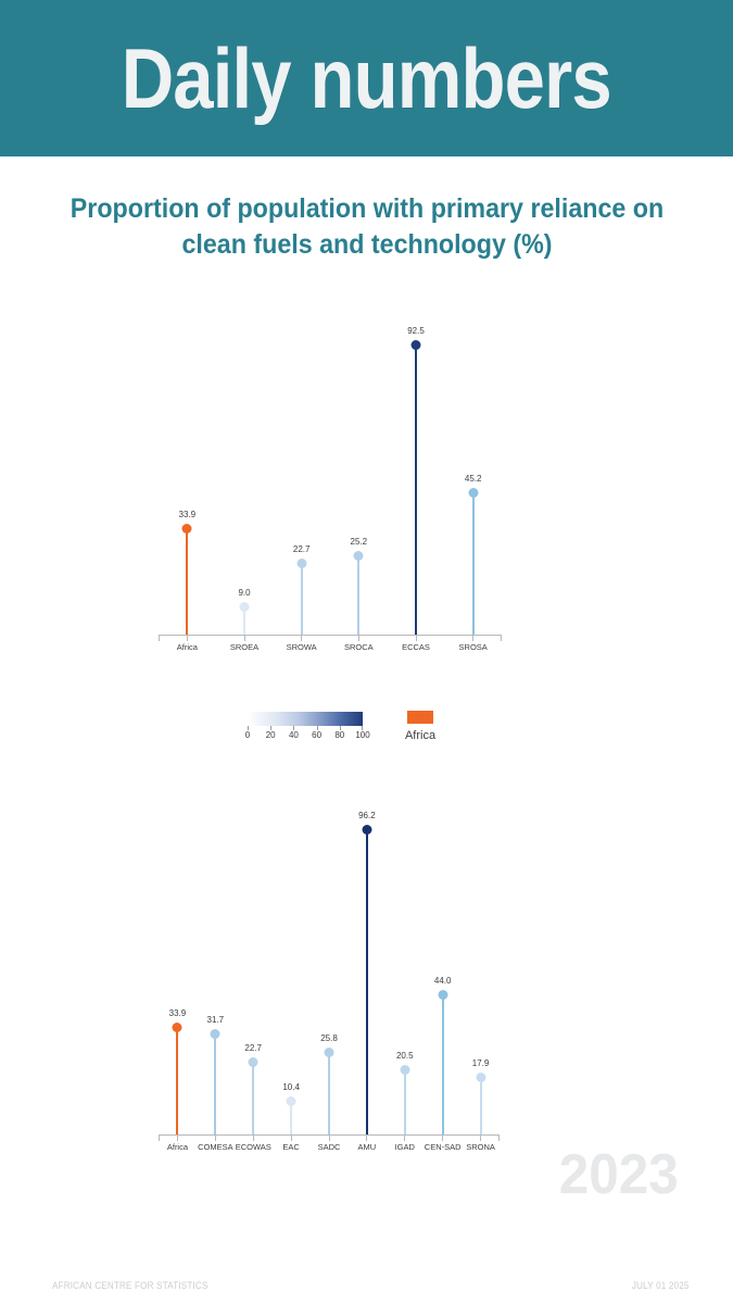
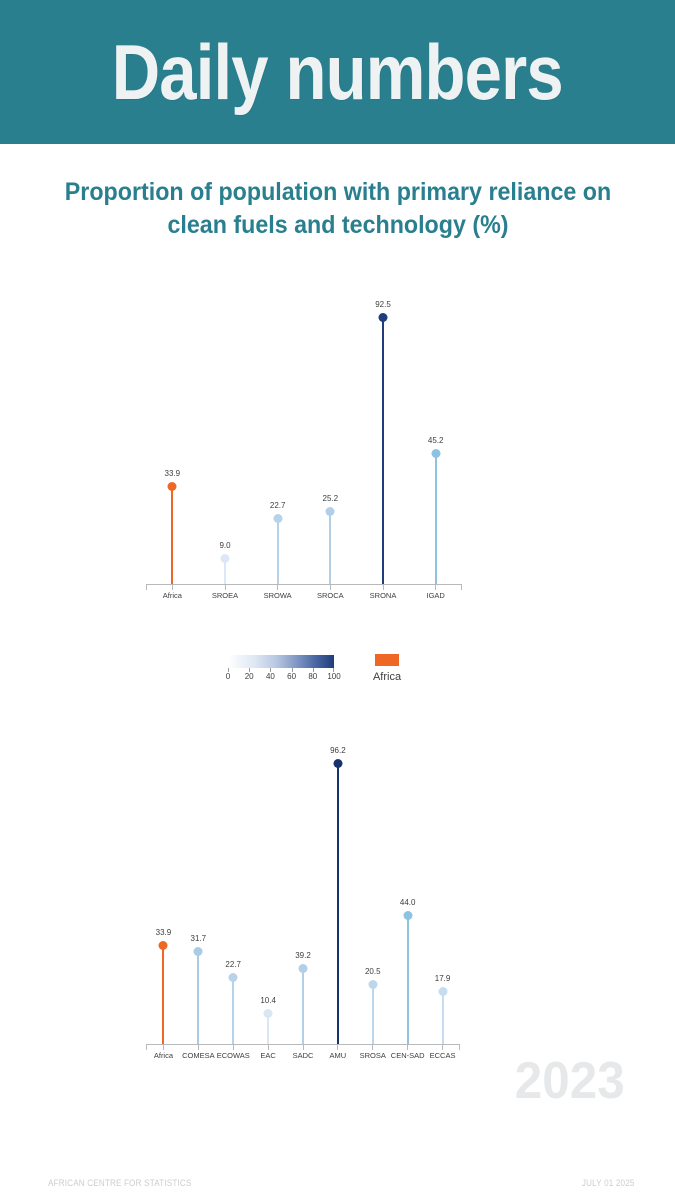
  Daily numbers
  Proportion of population with primary reliance on clean fuels and technology (%)
  33.9
  Africa
  9.0
  SROEA
  22.7
  SROWA
  25.2
  SROCA
  92.5
- ECCAS
+ SRONA
  45.2
- SROSA
+ IGAD
  0
  20
  40
  60
  80
  100
  Africa
  33.9
  Africa
  31.7
  COMESA
  22.7
  ECOWAS
  10.4
  EAC
- 25.8
+ 39.2
  SADC
  96.2
  AMU
  20.5
- IGAD
+ SROSA
  44.0
  CEN-SAD
  17.9
- SRONA
+ ECCAS
  2023
  AFRICAN CENTRE FOR STATISTICS
  JULY 01 2025
